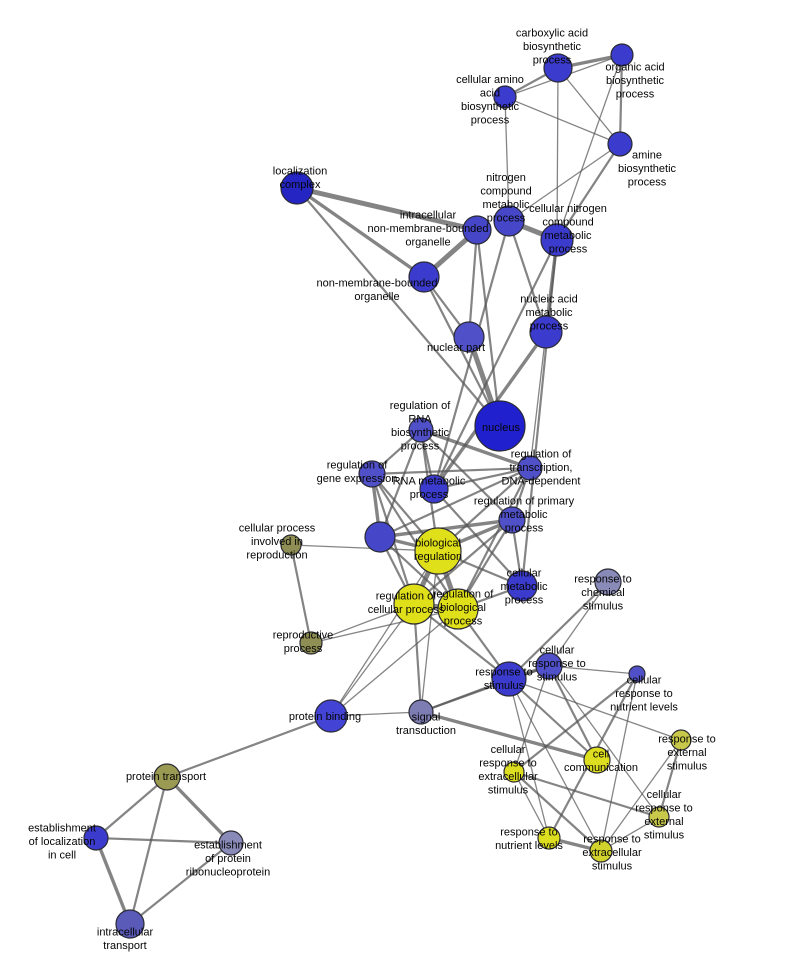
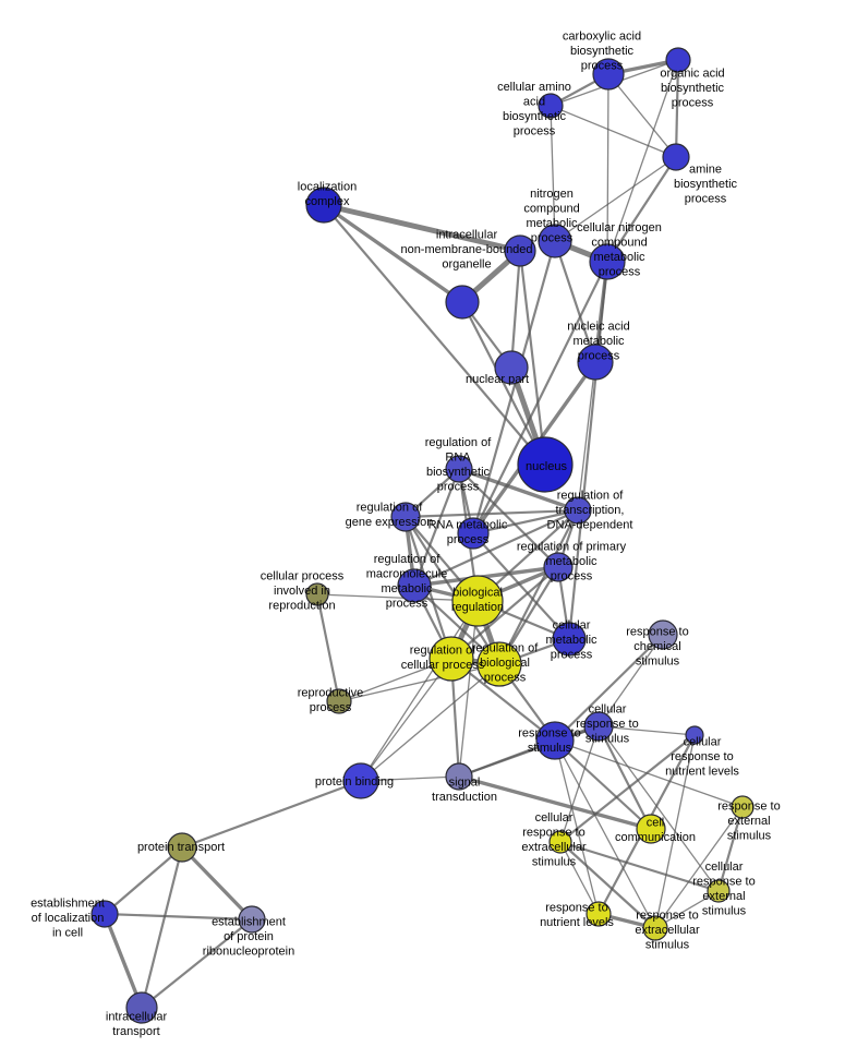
  carboxylic acid biosynthetic process
  organic acid biosynthetic process
  cellular amino acid biosynthetic process
  amine biosynthetic process
  localization complex
  nitrogen compound metabolic process
  intracellular non-membrane-bounded organelle
  cellular nitrogen compound metabolic process
- non-membrane-bounded organelle
  nucleic acid metabolic process
  nuclear part
  nucleus
  regulation of RNA biosynthetic process
  regulation of transcription, DNA-dependent
  regulation of gene expression
  RNA metabolic process
  regulation of primary metabolic process
+ regulation of macromolecule metabolic process
  cellular process involved in reproduction
  biological regulation
  regulation of cellular process
  regulation of biological process
  cellular metabolic process
  response to chemical stimulus
  reproductive process
  cellular response to stimulus
  response to stimulus
  cellular response to nutrient levels
  protein binding
  signal transduction
  response to external stimulus
  cellular response to extracellular stimulus
  cell communication
  cellular response to external stimulus
  protein transport
  establishment of localization in cell
  establishment of protein ribonucleoprotein
  response to nutrient levels
  response to extracellular stimulus
  intracellular transport
